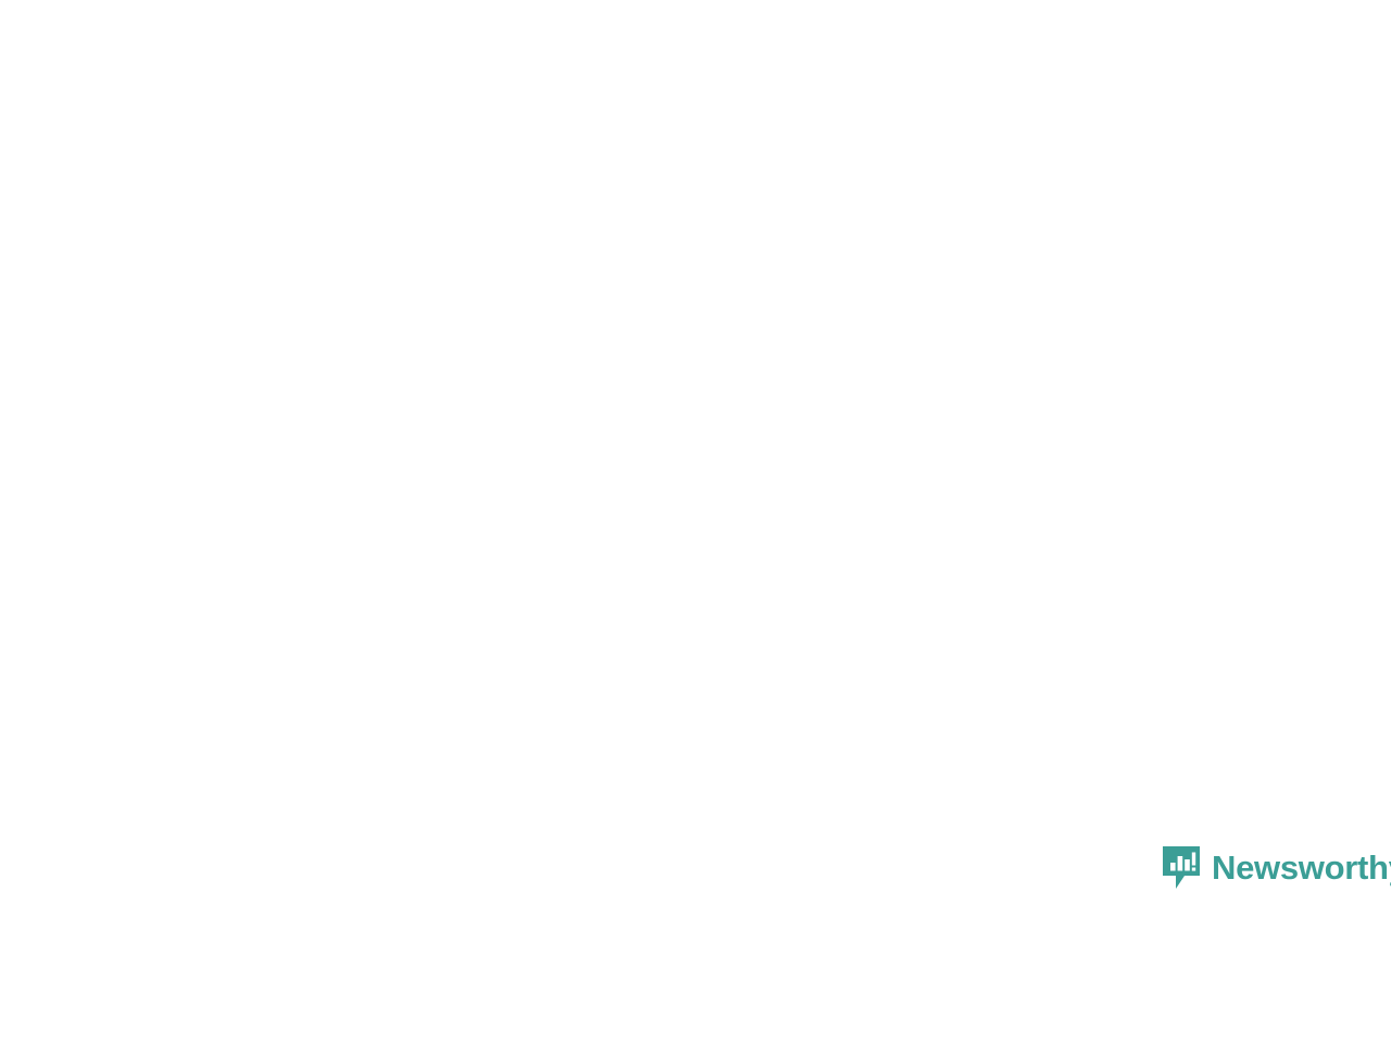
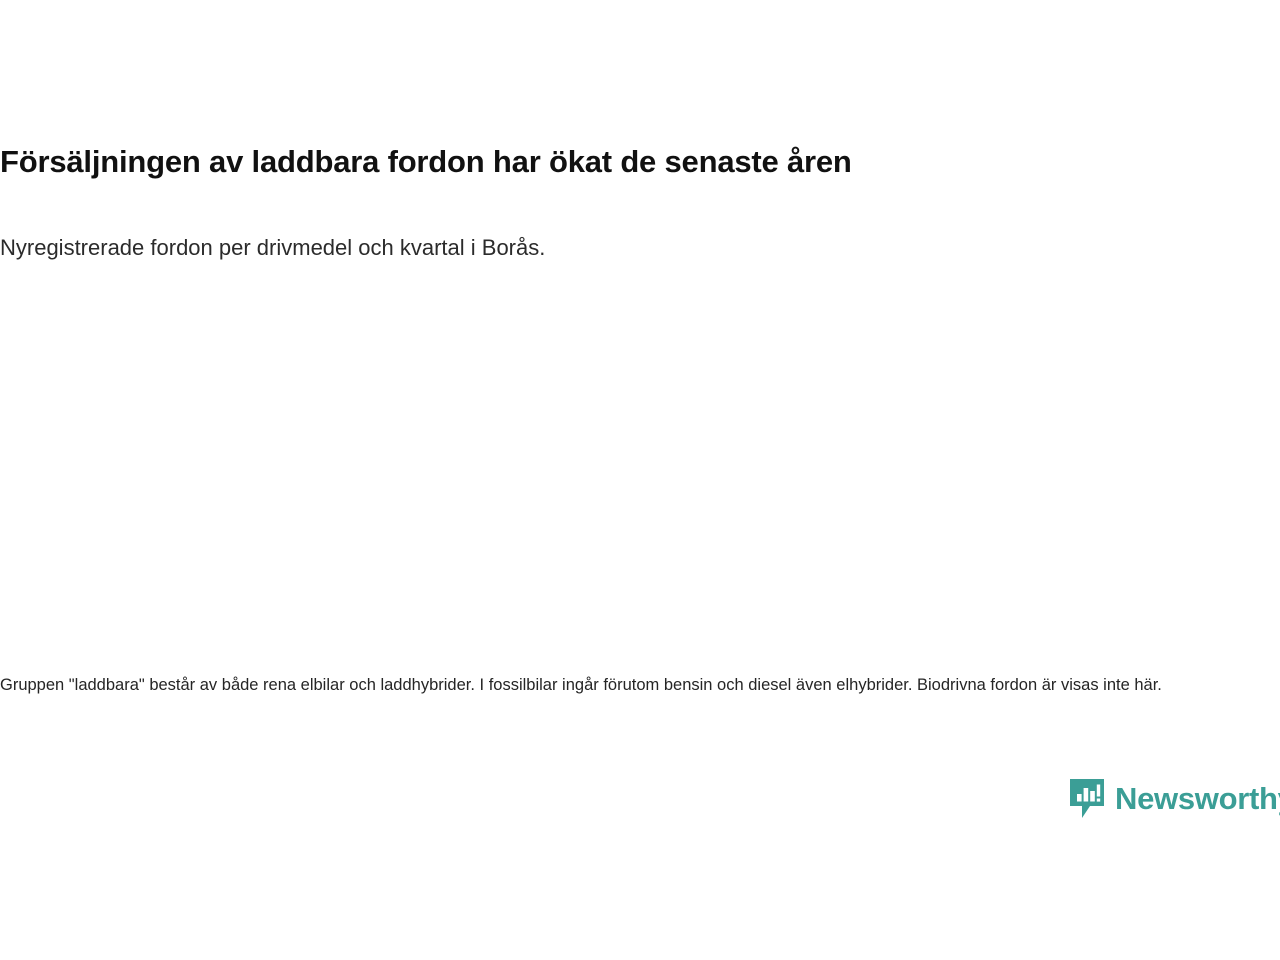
+ Försäljningen av laddbara fordon har ökat de senaste åren
+ Nyregistrerade fordon per drivmedel och kvartal i Borås.
+ Gruppen "laddbara" består av både rena elbilar och laddhybrider. I fossilbilar ingår förutom bensin och diesel även elhybrider. Biodrivna fordon är visas inte här.
  Newsworth
